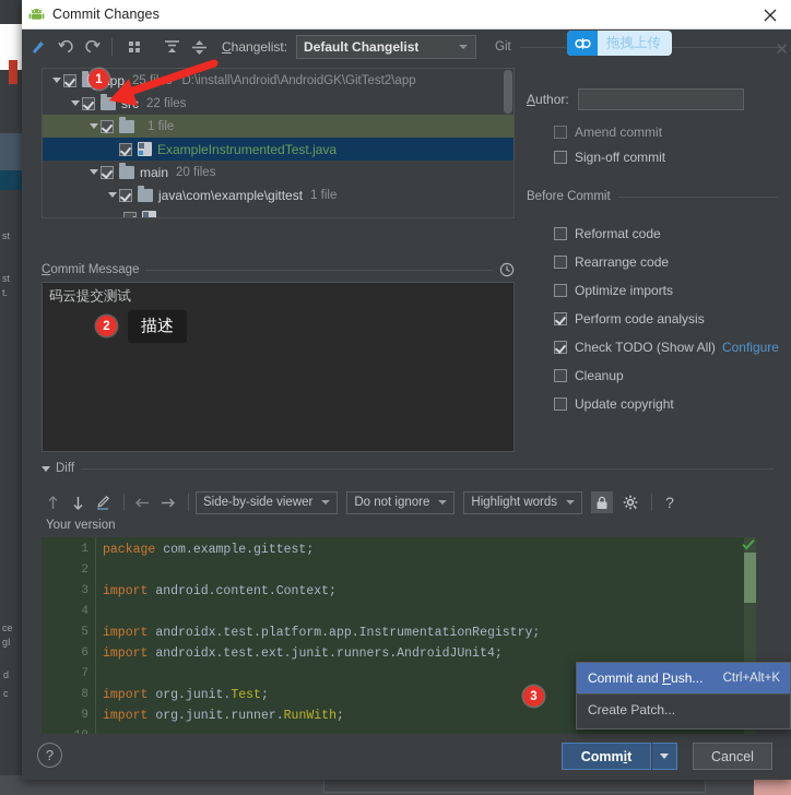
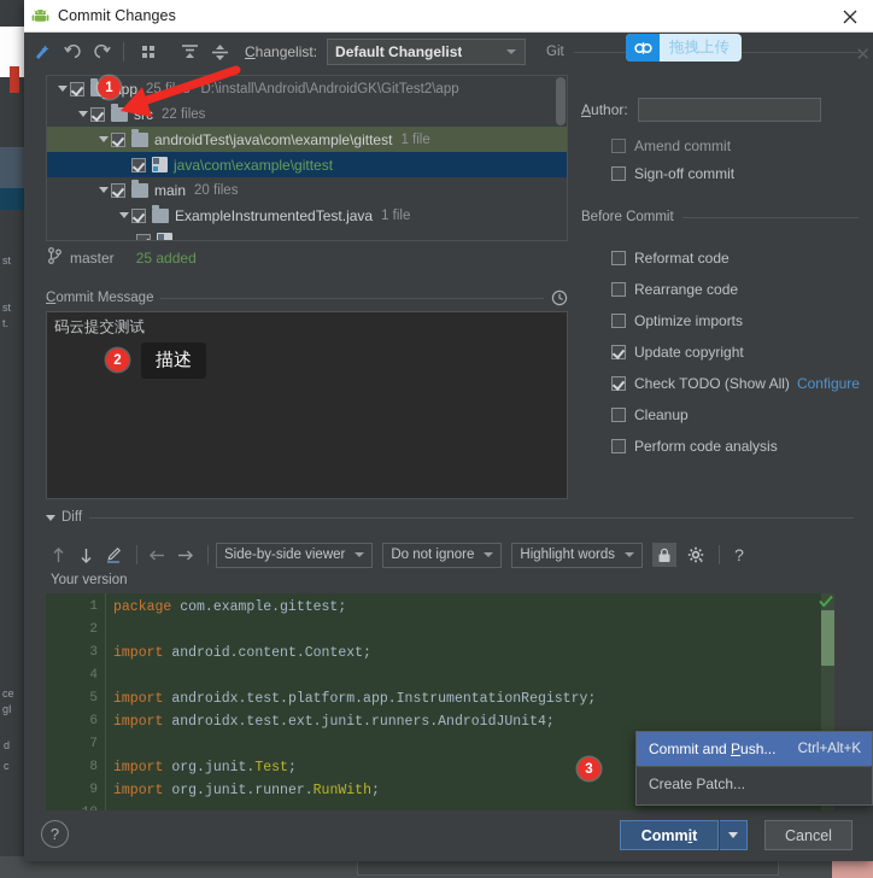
  ce
  gI
  d
  c
  st
  st
  t.
  Commit Changes
  Changelist:
  Default Changelist
  Git
  D:\install\Android\AndroidGK\GitTest2\app
  22 files
+ androidTest\java\com\example\gittest
  1 file
- ExampleInstrumentedTest.java
+ java\com\example\gittest
  main
  20 files
- java\com\example\gittest
+ ExampleInstrumentedTest.java
  1 file
+ master
+ 25 added
  Commit Message
  码云提交测试
  Author:
  Amend commit
  Sign-off commit
  Before Commit
  Reformat code
  Rearrange code
  Optimize imports
- Perform code analysis
+ Update copyright
  Check TODO (Show All)
  Configure
  Cleanup
- Update copyright
+ Perform code analysis
  Diff
  Side-by-side viewer
  Do not ignore
  Highlight words
  ?
  Your version
  1
  2
  3
  4
  5
  6
  7
  8
  9
  package com.example.gittest;
  import android.content.Context;
  import androidx.test.platform.app.InstrumentationRegistry;
  import androidx.test.ext.junit.runners.AndroidJUnit4;
  import org.junit.Test;
  import org.junit.runner.RunWith;
  ?
  Commit
  Cancel
  Commit and Push...
  Ctrl+Alt+K
  Create Patch...
  拖拽上传
  ✕
  1
  2
  3
  描述
